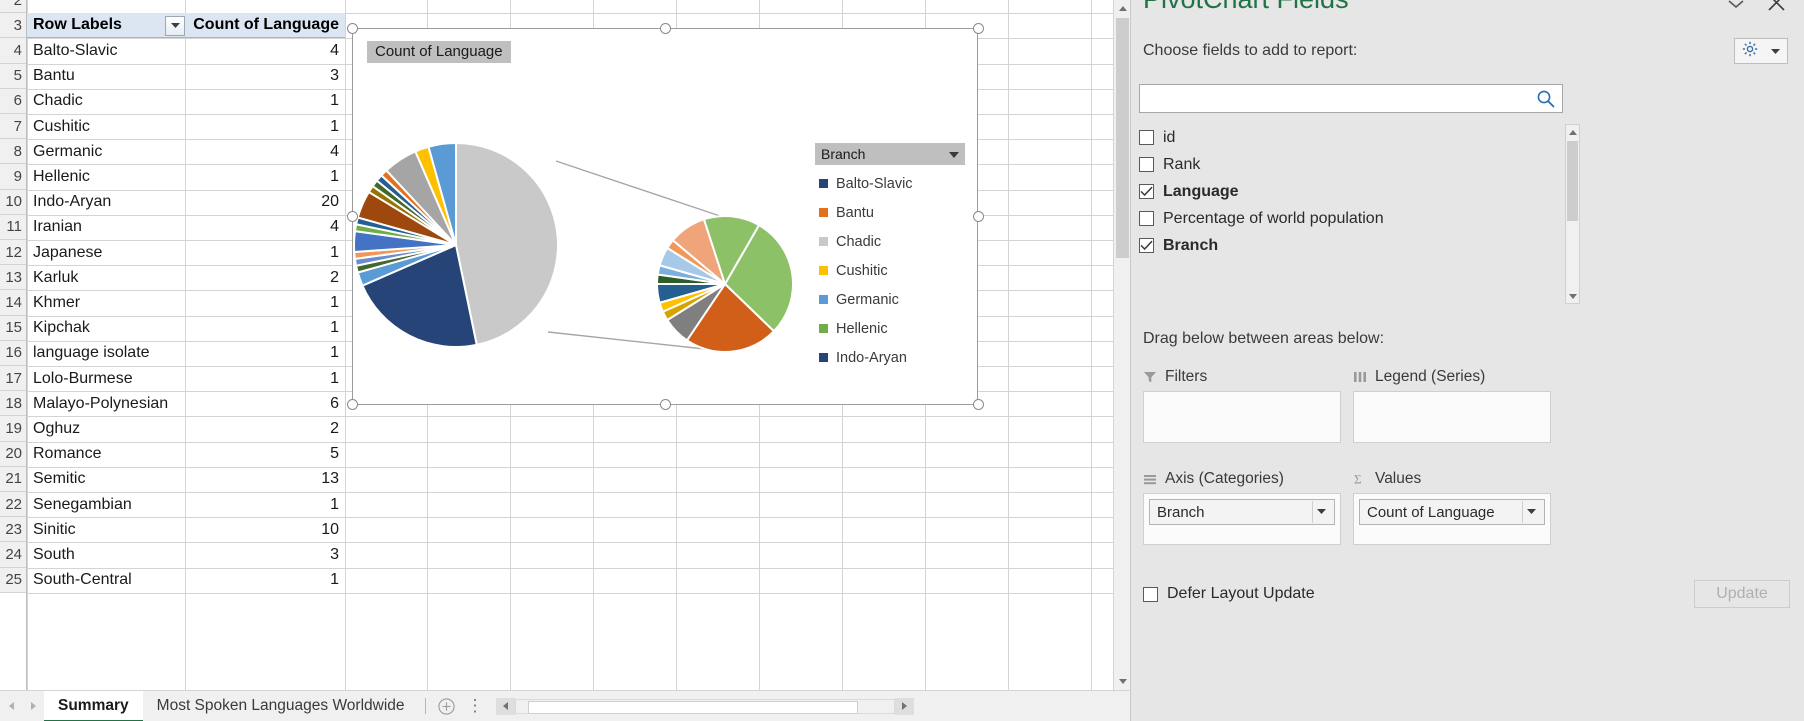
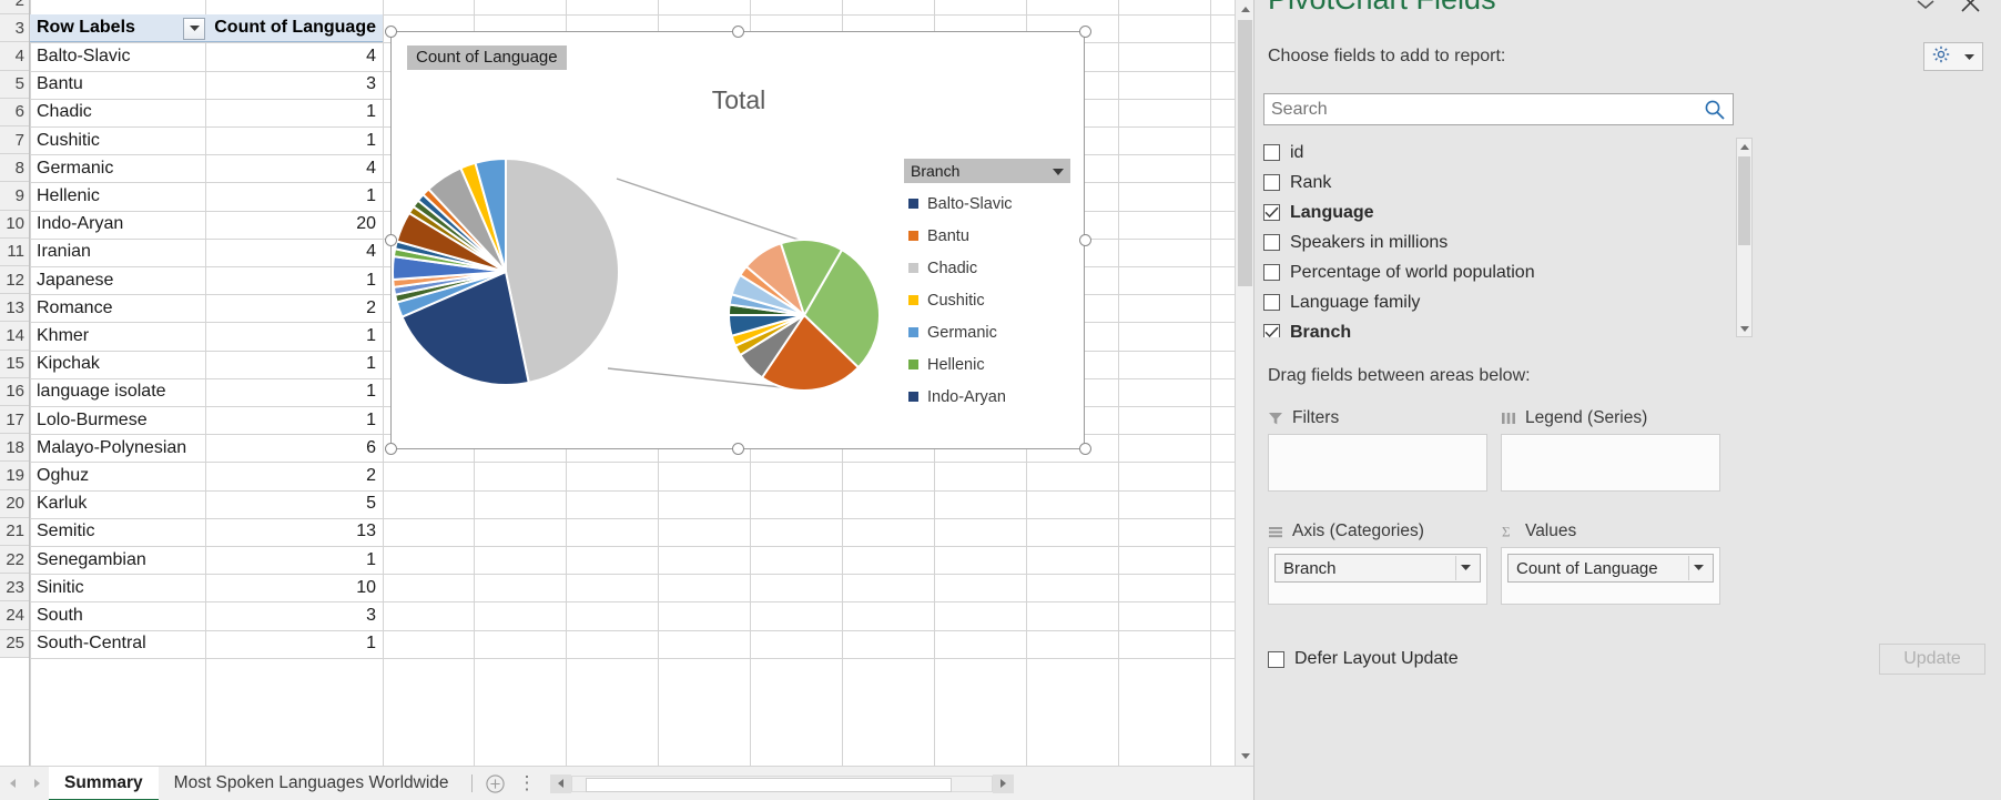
  2
  3
  4
  5
  6
  7
  8
  9
  10
  11
  12
  13
  14
  15
  16
  17
  18
  19
  20
  21
  22
  23
  24
  25
  Row Labels
  Count of Language
  Balto-Slavic
  4
  Bantu
  3
  Chadic
  1
  Cushitic
  1
  Germanic
  4
  Hellenic
  1
  Indo-Aryan
  20
  Iranian
  4
  Japanese
  1
- Karluk
+ Romance
  2
  Khmer
  1
  Kipchak
  1
  language isolate
  1
  Lolo-Burmese
  1
  Malayo-Polynesian
  6
  Oghuz
  2
- Romance
+ Karluk
  5
  Semitic
  13
  Senegambian
  1
  Sinitic
  10
  South
  3
  South-Central
  1
  Count of Language
+ Total
  Branch
  Balto-Slavic
  Bantu
  Chadic
  Cushitic
  Germanic
  Hellenic
  Indo-Aryan
  Summary
  Most Spoken Languages Worldwide
  ⋮
  Choose fields to add to report:
+ Search
  id
  Rank
  Language
+ Speakers in millions
  Percentage of world population
+ Language family
  Branch
- Drag below between areas below:
+ Drag fields between areas below:
  Filters
  Legend (Series)
  Axis (Categories)
  Branch
  Σ
  Values
  Count of Language
  Defer Layout Update
  Update
